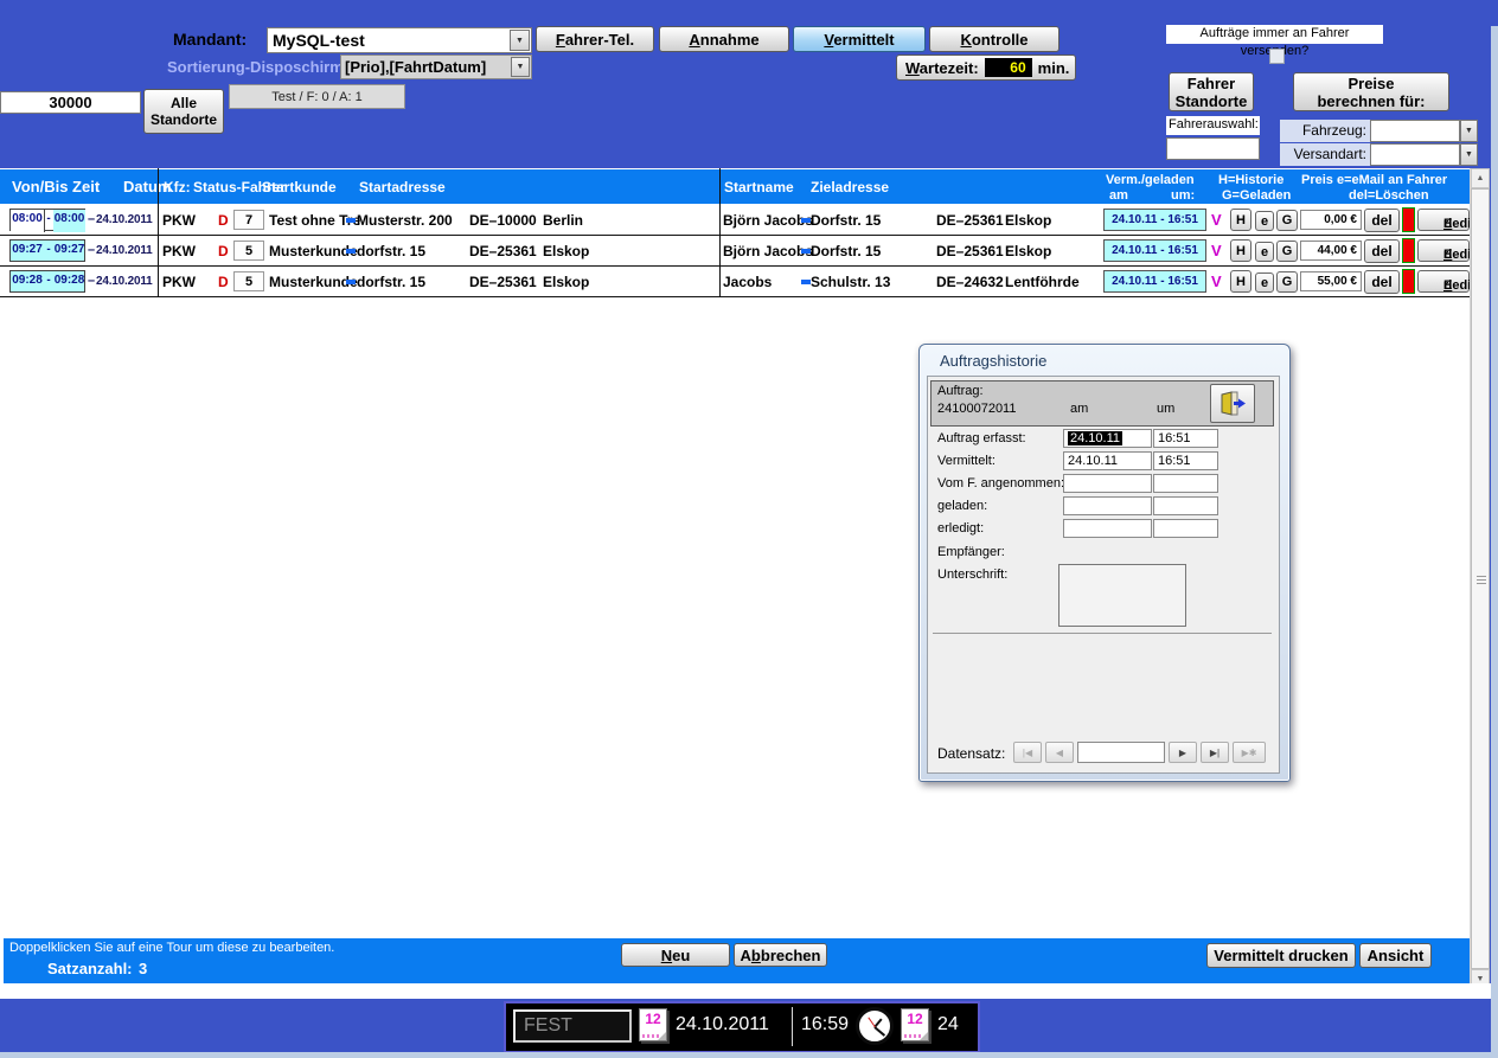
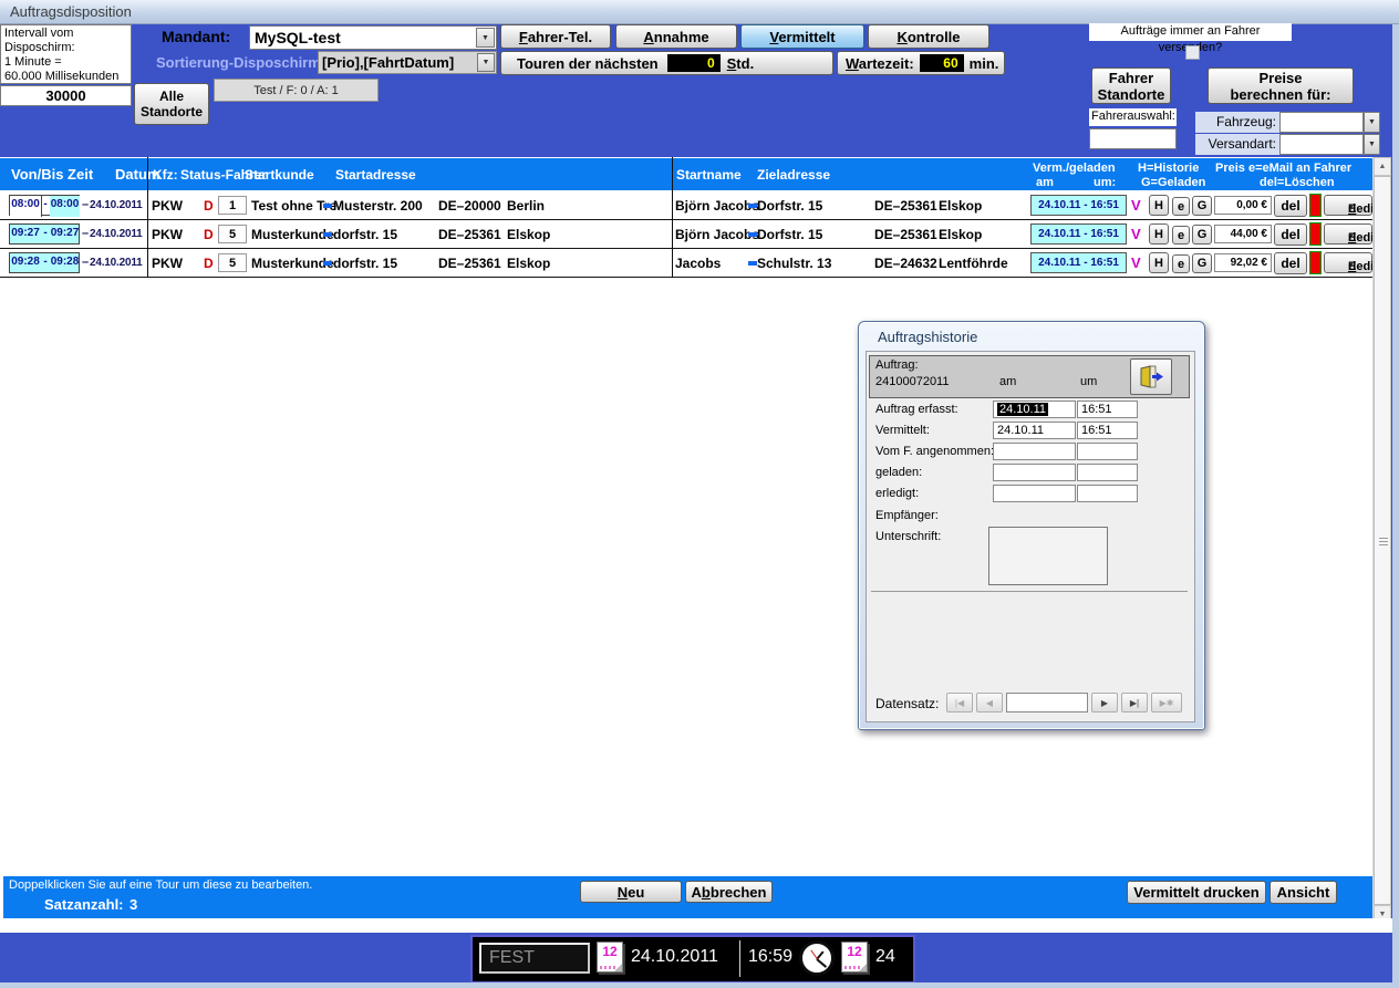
+ Auftragsdisposition
+ Intervall vom
+ Disposchirm:
+ 1 Minute =
+ 60.000 Millisekunden
  30000
  Mandant:
  MySQL-test
  Fahrer-Tel.
  Annahme
  Vermittelt
  Kontrolle
  Sortierung-Disposchirm
  [Prio],[FahrtDatum]
+ Touren der nächsten
+ 0
+ Std.
  Wartezeit:
  60
  min.
  Alle
  Standorte
  Test / F: 0 / A: 1
  Aufträge immer an Fahrer versen?
  Fahrer
  Standorte
  Preise
  berechnen für:
  Fahrerauswahl:
  Fahrzeug:
  Versandart:
  Von/Bis Zeit
  Datum
  Kfz:
  Status-Fahrer
  Startkunde
  Startadresse
  Startname
  Zieladresse
  Verm./geladen
  am
  um:
  H=Historie
  G=Geladen
  Preis e=eMail an Fahrer
  del=Löschen
  08:00
  -
  08:00
  –
  24.10.2011
  PKW
  D
- 7
+ 1
  Test ohne Te
  Musterstr. 200
- DE–10000
+ DE–20000
  Berlin
  Björn Jaco
  Dorfstr. 15
  DE–25361
  Elskop
  24.10.11 - 16:51
  V
  H
  e
  G
  0,00 €
  del
  E
  09:27
  -
  09:27
  –
  24.10.2011
  PKW
  D
  5
  Musterkun
  dorfstr. 15
  DE–25361
  Elskop
  Björn Jaco
  Dorfstr. 15
  DE–25361
  Elskop
  24.10.11 - 16:51
  V
  H
  e
  G
  44,00 €
  del
  E
  09:28
  -
  09:28
  –
  24.10.2011
  PKW
  D
  5
  Musterkun
  dorfstr. 15
  DE–25361
  Elskop
  Jacobs
  Schulstr. 13
  DE–24632
  Lentföhrde
  24.10.11 - 16:51
  V
  H
  e
  G
- 55,00 €
+ 92,02 €
  del
  E
  Auftragshistorie
  Auftrag:
  24100072011
  am
  um
  Auftrag erfasst:
  24.10.11
  16:51
  Vermittelt:
  24.10.11
  16:51
  Vom F. angenommen
  geladen:
  erledigt:
  Empfänger:
  Unterschrift:
  Datensatz:
  |◀
  ◀
  ▶
  ▶|
  ▶✱
  Doppelklicken Sie auf eine Tour um diese zu bearbeiten.
  Satzanzahl:
  3
  Neu
  Abbrechen
  Vermittelt drucken
  Ansicht
  FEST
  12
  24.10.2011
  16:59
  12
  24
